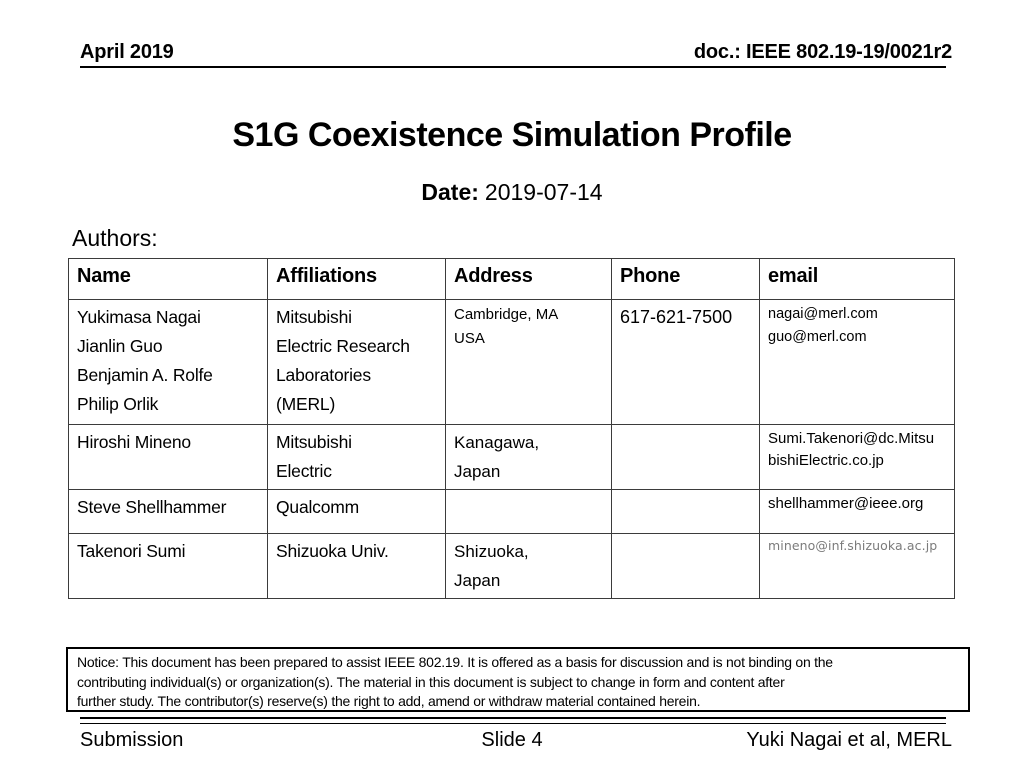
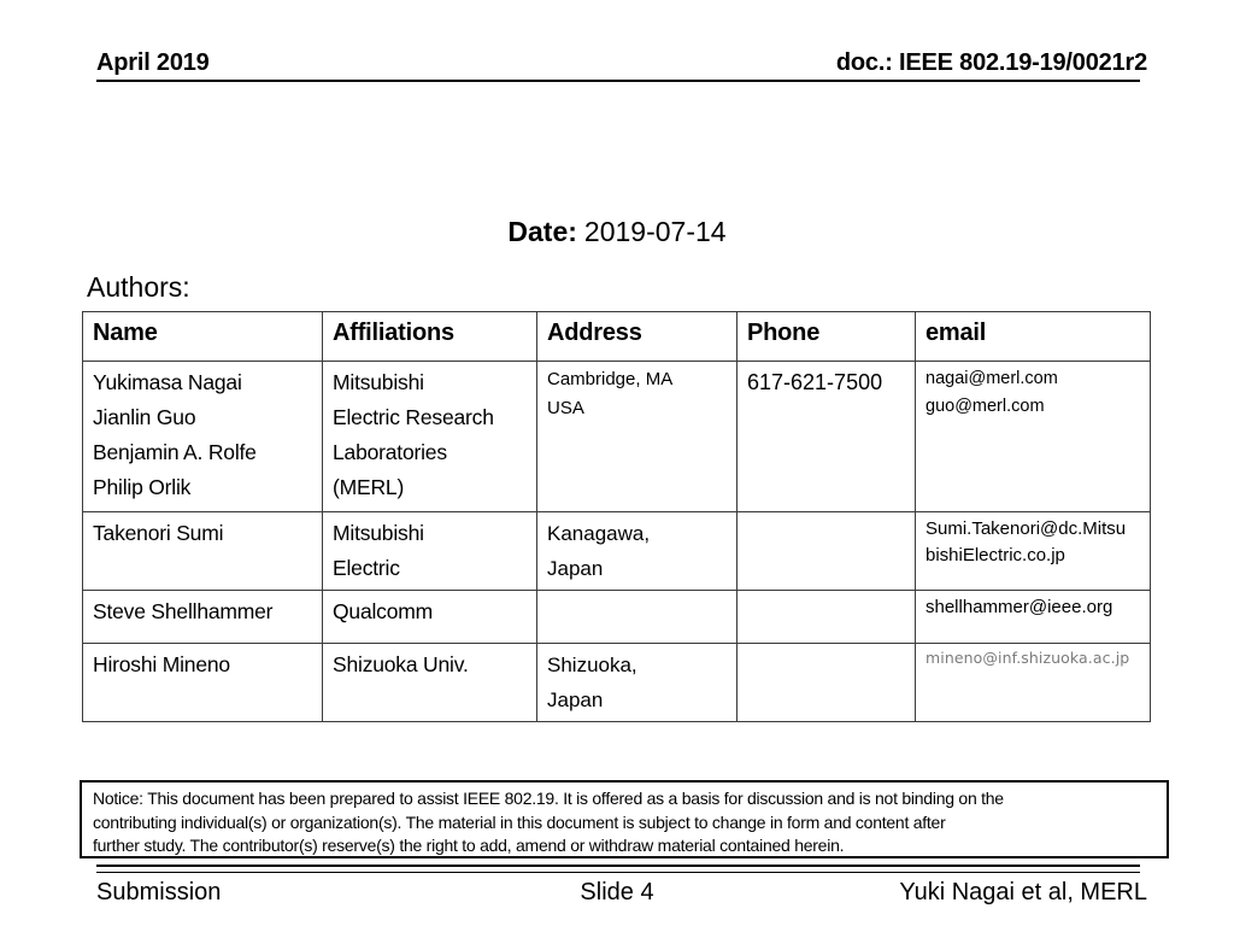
  April 2019
  doc.: IEEE 802.19-19/0021r2
- S1G Coexistence Simulation Profile
  Date: 2019-07-14
  Authors:
  Name	Affiliations	Address	Phone	email
  Yukimasa Nagai Jianlin Guo Benjamin A. Rolfe Philip Orlik	Mitsubishi Electric Research Laboratories (MERL)	Cambridge, MA USA	617-621-7500	nagai@merl.com guo@merl.com
- Hiroshi Mineno	Mitsubishi Electric	Kanagawa, Japan		Sumi.Takenori@dc.Mitsu bishiElectric.co.jp
+ Takenori Sumi	Mitsubishi Electric	Kanagawa, Japan		Sumi.Takenori@dc.Mitsu bishiElectric.co.jp
  Steve Shellhammer	Qualcomm			shellhammer@ieee.org
- Takenori Sumi	Shizuoka Univ.	Shizuoka, Japan		mineno@inf.shizuoka.ac.jp
+ Hiroshi Mineno	Shizuoka Univ.	Shizuoka, Japan		mineno@inf.shizuoka.ac.jp
  Notice: This document has been prepared to assist IEEE 802.19. It is offered as a basis for discussion and is not binding on the
  contributing individual(s) or organization(s). The material in this document is subject to change in form and content after
  further study. The contributor(s) reserve(s) the right to add, amend or withdraw material contained herein.
  Submission
  Slide 4
  Yuki Nagai et al, MERL
